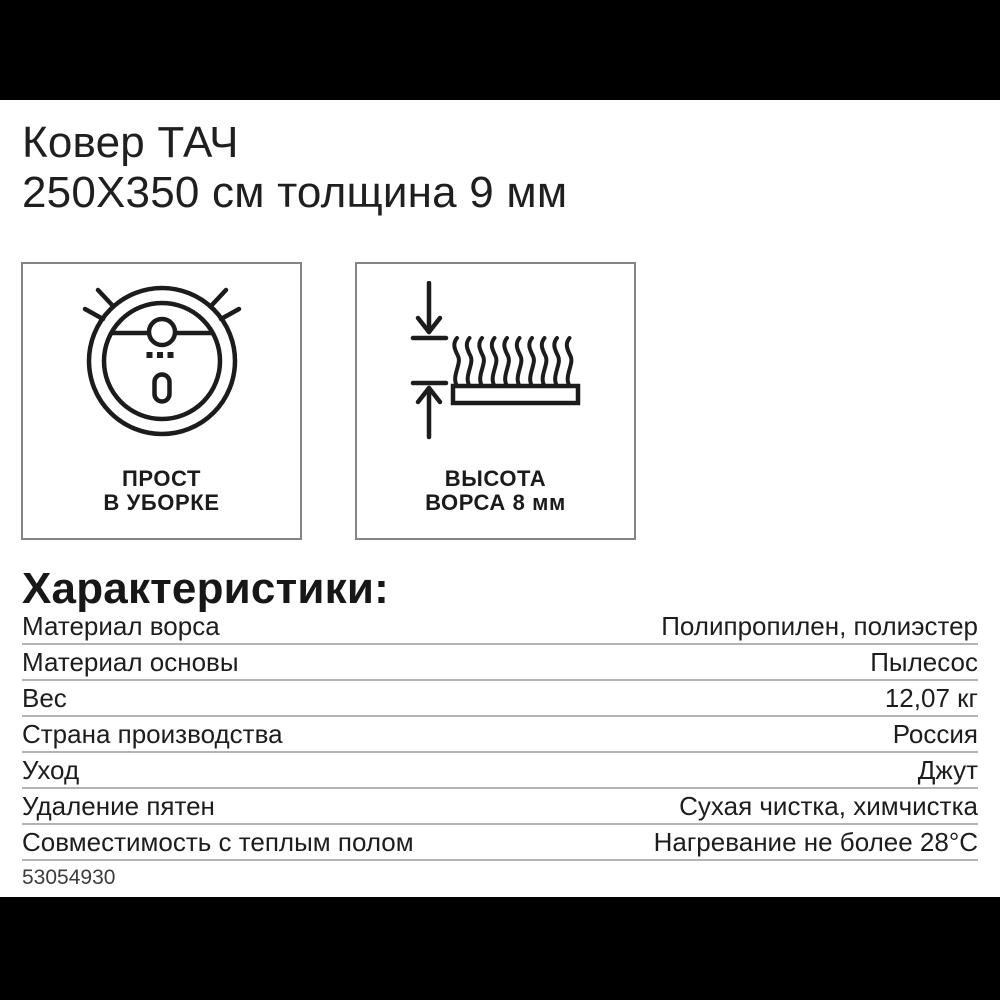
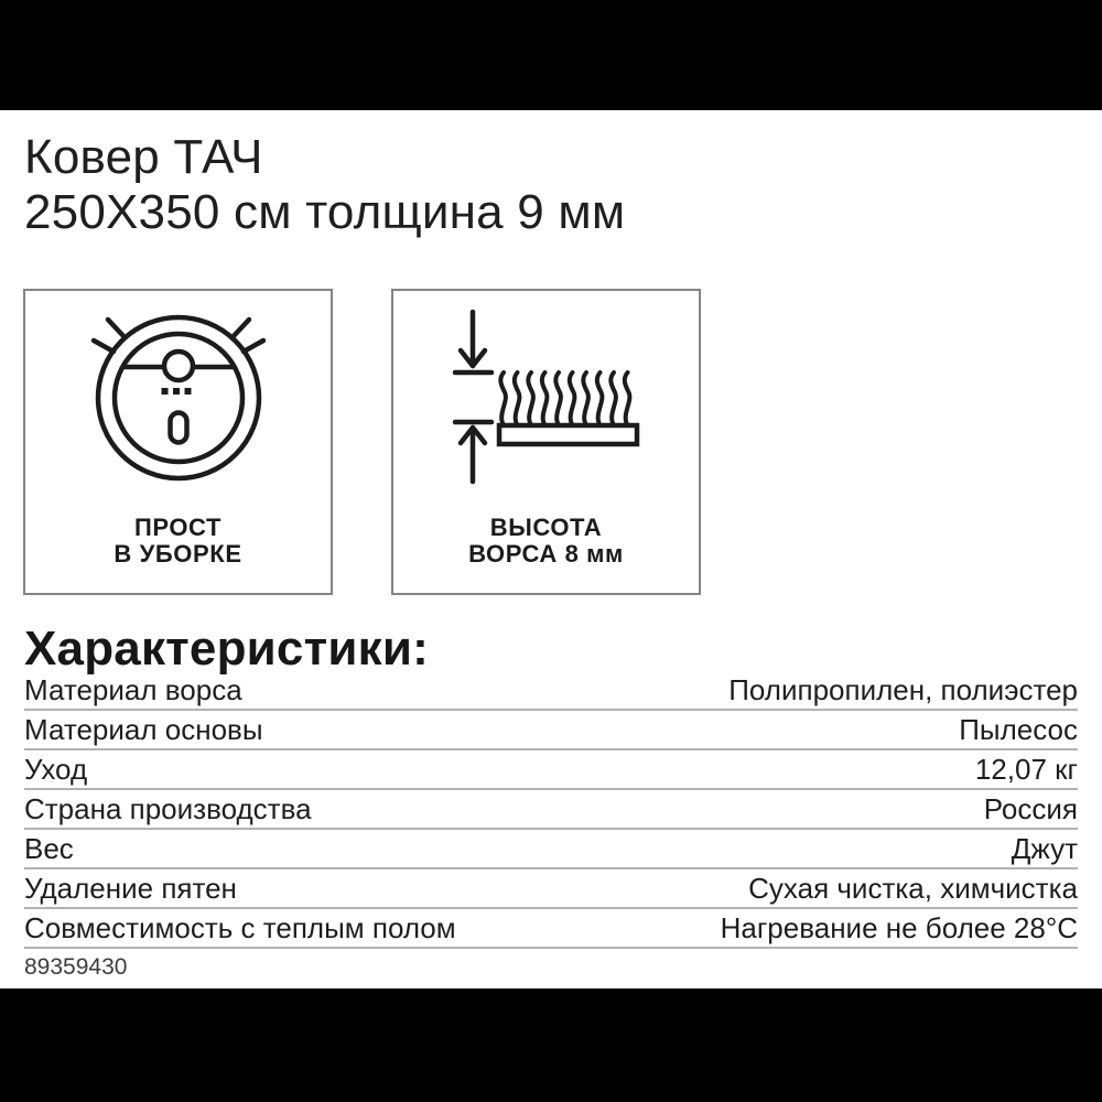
  Ковер ТАЧ
  250Х350 см толщина 9 мм
  ПРОСТ
  В УБОРКЕ
  ВЫСОТА
  ВОРСА 8 мм
  Характеристики:
  Материал ворса
  Полипропилен, полиэстер
  Материал основы
  Пылесос
- Вес
+ Уход
  12,07 кг
  Страна производства
  Россия
- Уход
+ Вес
  Джут
  Удаление пятен
  Сухая чистка, химчистка
  Совместимость с теплым полом
  Нагревание не более 28°С
- 53054930
+ 89359430
